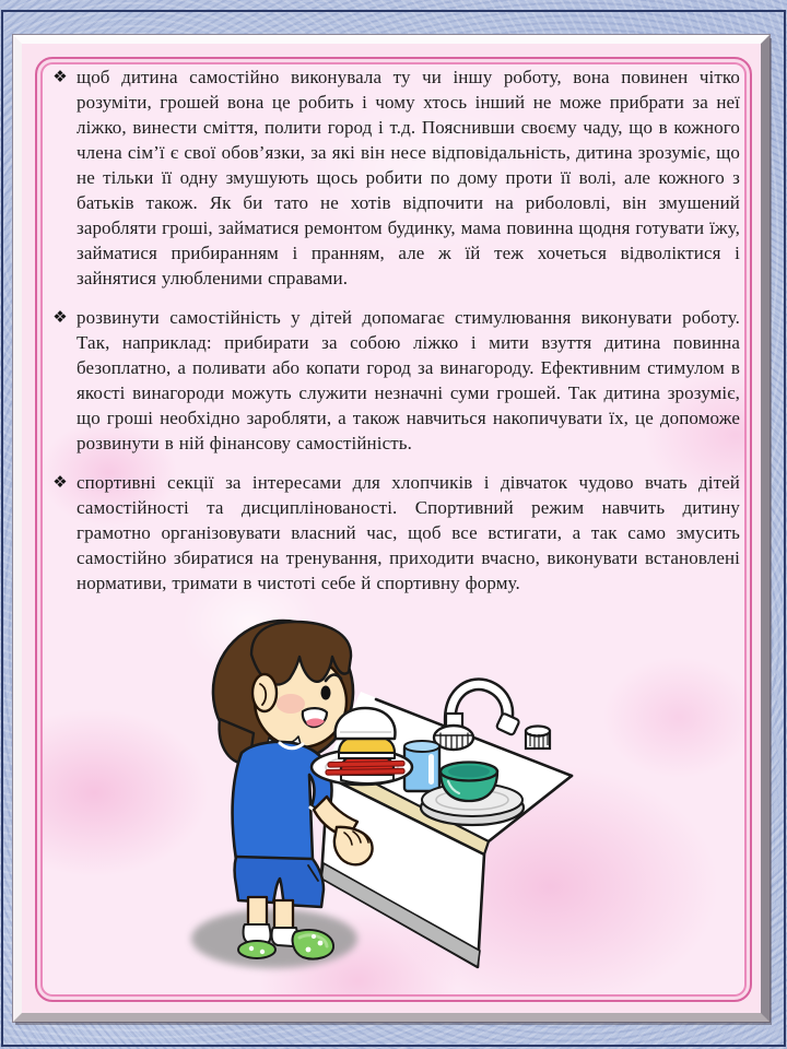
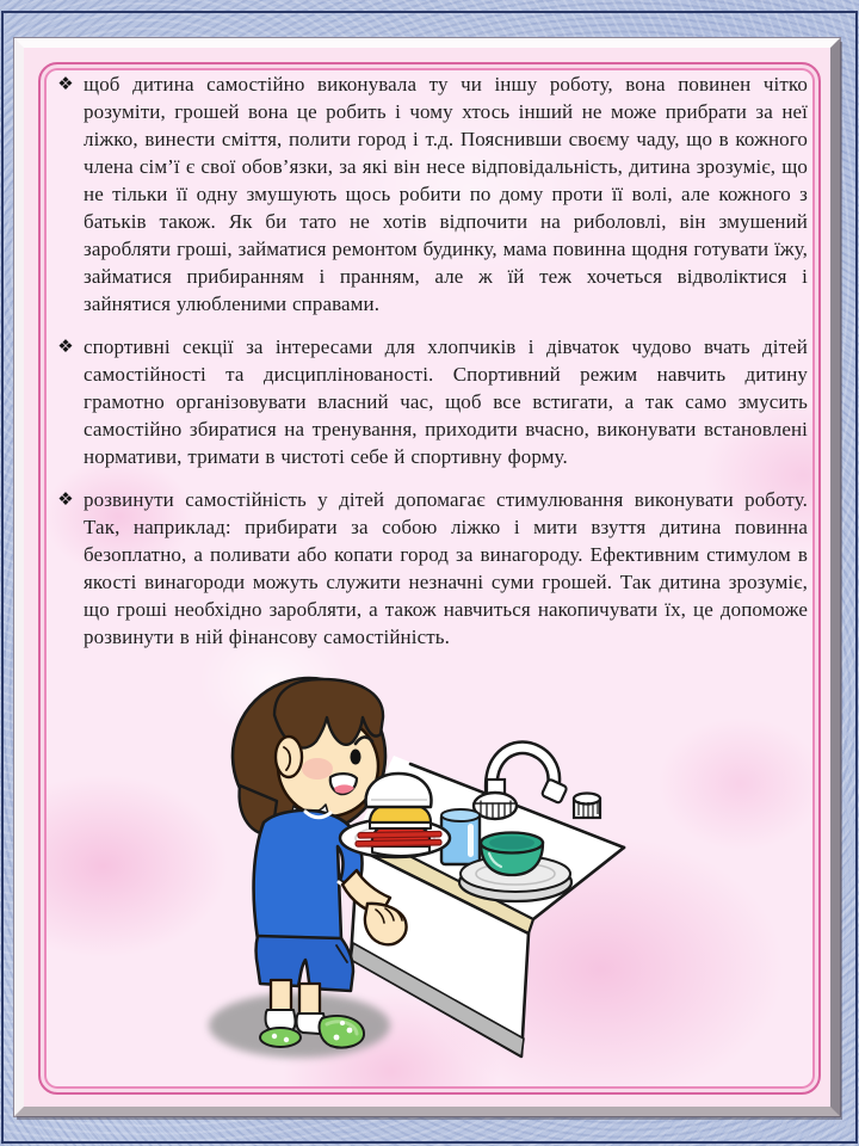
  ❖
  щоб дитина самостійно виконувала ту чи іншу роботу, вона повинен чітко розуміти, грошей вона це робить і чому хтось інший не може прибрати за неї ліжко, винести сміття, полити город і т.д. Пояснивши своєму чаду, що в кожного члена сім’ї є свої обов’язки, за які він несе відповідальність, дитина зрозуміє, що не тільки її одну змушують щось робити по дому проти її волі, але кожного з батьків також. Як би тато не хотів відпочити на риболовлі, він змушений заробляти гроші, займатися ремонтом будинку, мама повинна щодня готувати їжу, займатися прибиранням і пранням, але ж їй теж хочеться відволіктися і зайнятися улюбленими справами.
  ❖
- розвинути самостійність у дітей допомагає стимулювання виконувати роботу. Так, наприклад: прибирати за собою ліжко і мити взуття дитина повинна безоплатно, а поливати або копати город за винагороду. Ефективним стимулом в якості винагороди можуть служити незначні суми грошей. Так дитина зрозуміє, що гроші необхідно заробляти, а також навчиться накопичувати їх, це допоможе розвинути в ній фінансову самостійність.
+ спортивні секції за інтересами для хлопчиків і дівчаток чудово вчать дітей самостійності та дисциплінованості. Спортивний режим навчить дитину грамотно організовувати власний час, щоб все встигати, а так само змусить самостійно збиратися на тренування, приходити вчасно, виконувати встановлені нормативи, тримати в чистоті себе й спортивну форму.
  ❖
- спортивні секції за інтересами для хлопчиків і дівчаток чудово вчать дітей самостійності та дисциплінованості. Спортивний режим навчить дитину грамотно організовувати власний час, щоб все встигати, а так само змусить самостійно збиратися на тренування, приходити вчасно, виконувати встановлені нормативи, тримати в чистоті себе й спортивну форму.
+ розвинути самостійність у дітей допомагає стимулювання виконувати роботу. Так, наприклад: прибирати за собою ліжко і мити взуття дитина повинна безоплатно, а поливати або копати город за винагороду. Ефективним стимулом в якості винагороди можуть служити незначні суми грошей. Так дитина зрозуміє, що гроші необхідно заробляти, а також навчиться накопичувати їх, це допоможе розвинути в ній фінансову самостійність.
